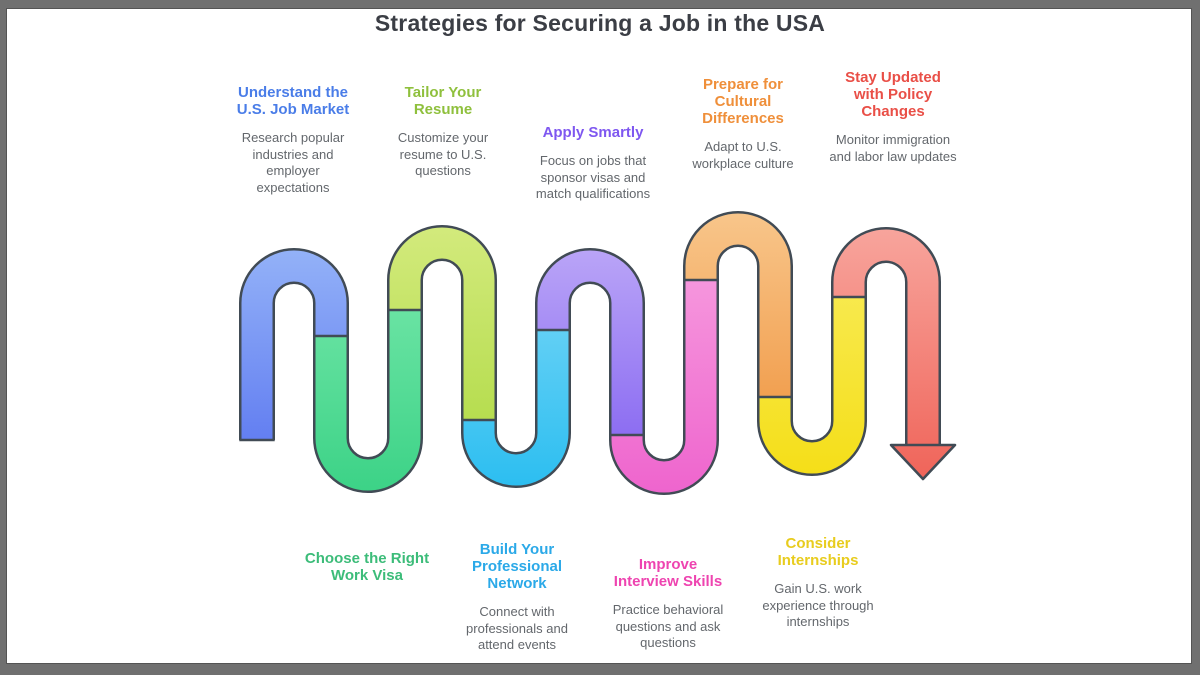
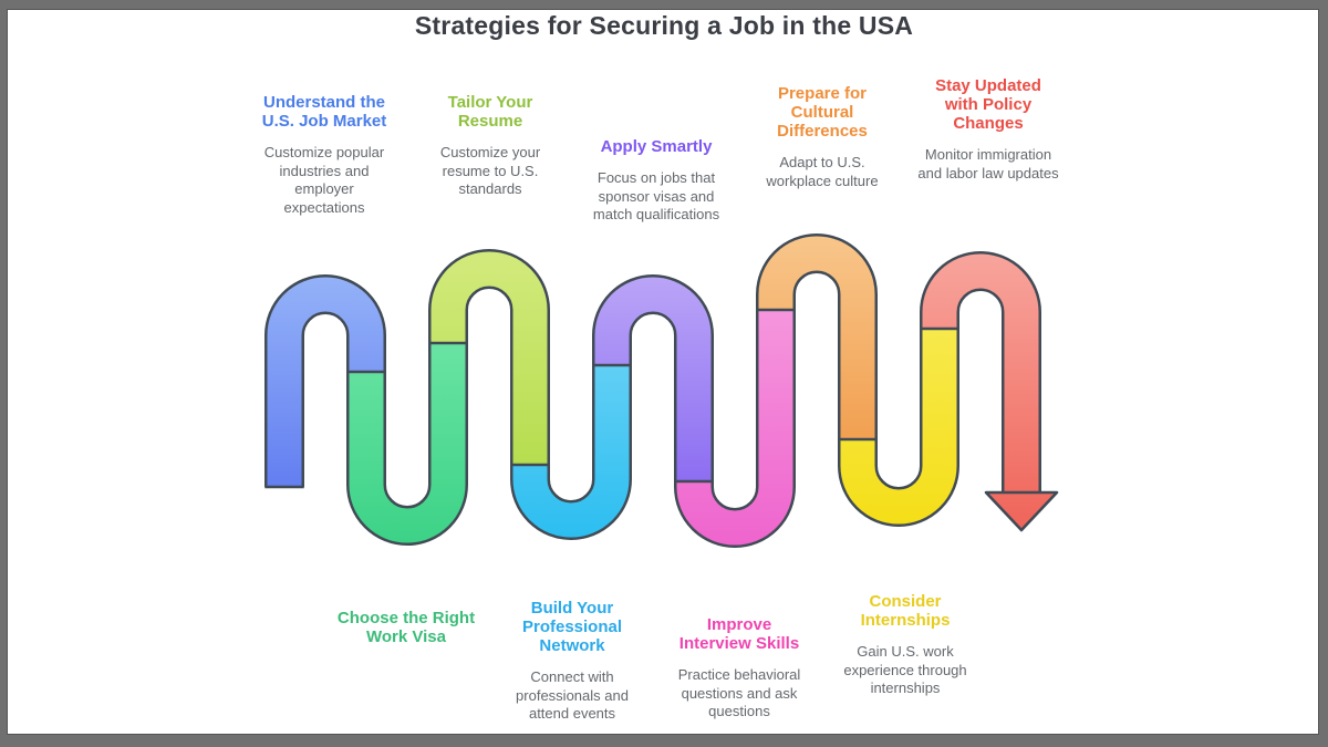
  Strategies for Securing a Job in the USA
  Understand the U.S. Job Market
- Research popular industries and employer expectations
+ Customize popular industries and employer expectations
  Tailor Your Resume
- Customize your resume to U.S. questions
+ Customize your resume to U.S. standards
  Apply Smartly
  Focus on jobs that sponsor visas and match qualifications
  Prepare for Cultural Differences
  Adapt to U.S. workplace culture
  Stay Updated with Policy Changes
  Monitor immigration and labor law updates
  Choose the Right Work Visa
  Build Your Professional Network
  Connect with professionals and attend events
  Improve Interview Skills
  Practice behavioral questions and ask questions
  Consider Internships
  Gain U.S. work experience through internships
